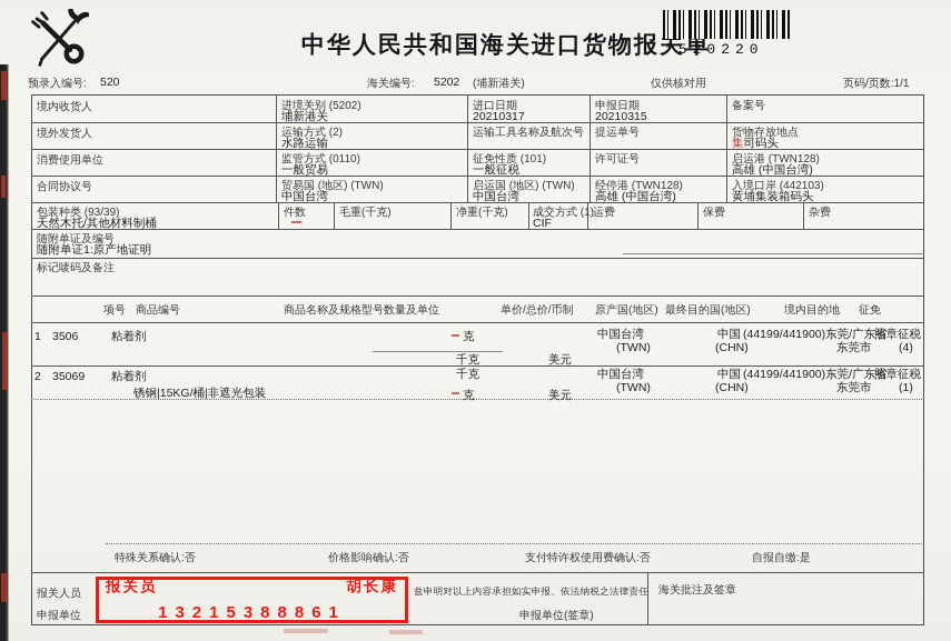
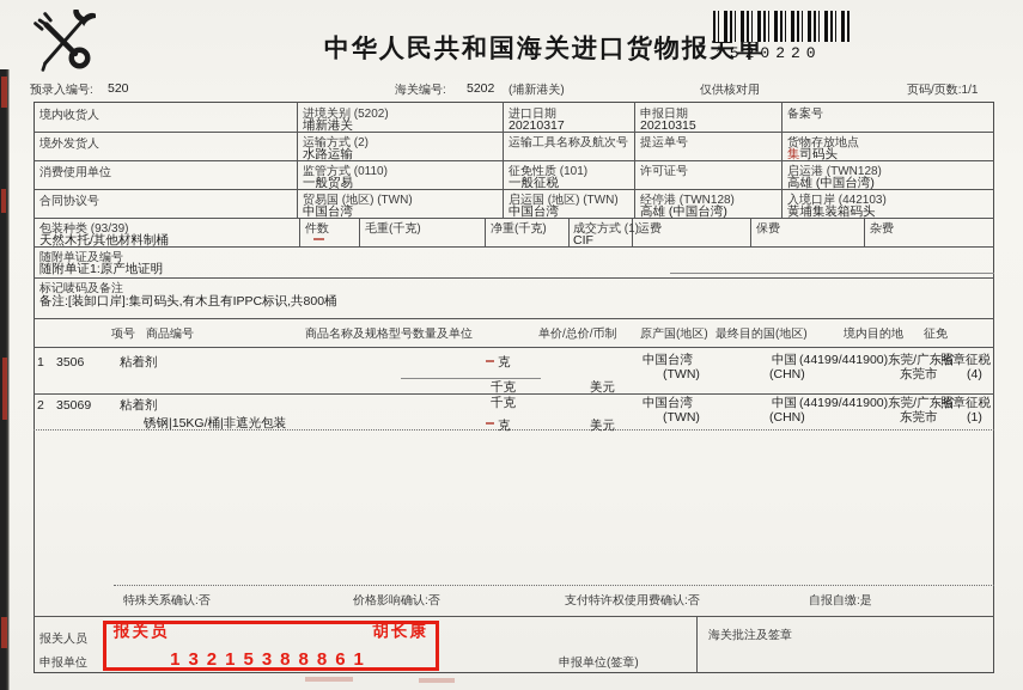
  中华人民共和国海关进口货物报关单
  *520220
  预录入编号:
  520
  海关编号:
  5202
  (埔新港关)
  仅供核对用
  页码/页数:1/1
  境内收货人
  进境关别 (5202)
  埔新港关
  进口日期
  20210317
  申报日期
  20210315
  备案号
  境外发货人
  运输方式 (2)
  水路运输
  运输工具名称及航次号
  提运单号
  货物存放地点
  集司码头
  消费使用单位
  监管方式 (0110)
  一般贸易
  征免性质 (101)
  一般征税
  许可证号
  启运港 (TWN128)
  高雄 (中国台湾)
  合同协议号
  贸易国 (地区) (TWN)
  中国台湾
  启运国 (地区) (TWN)
  中国台湾
  经停港 (TWN128)
  高雄 (中国台湾)
  入境口岸 (442103)
  黄埔集装箱码头
  包装种类 (93/39)
  天然木托/其他材料制桶
  件数
  毛重(千克)
  净重(千克)
  成交方式 (1)
  CIF
  运费
  保费
  杂费
  随附单证及编号
  随附单证1:原产地证明
  标记唛码及备注
+ 备注:[装卸口岸]:集司码头,有木且有IPPC标识,共800桶
  项号
  商品编号
  商品名称及规格型号
  数量及单位
  单价/总价/币制
  原产国(地区)
  最终目的国(地区)
  境内目的地
  征免
  1
  3506
  粘着剂
  克
  中国台湾
  (TWN)
  中国
  (44199/441900)东莞/广东省
  (CHN)
  东莞市
  照章征税
  (4)
  千克
  美元
  2
  35069
  粘着剂
  千克
  中国台湾
  (TWN)
  中国
  (44199/441900)东莞/广东省
  (CHN)
  东莞市
  照章征税
  (1)
  锈钢|15KG/桶|非遮光包装
  克
  美元
  特殊关系确认:否
  价格影响确认:否
  支付特许权使用费确认:否
  自报自缴:是
  报关人员
  申报单位
  报关员
  胡长康
  13215388861
- 兹申明对以上内容承担如实申报、依法纳税之法律责任
  申报单位(签章)
  海关批注及签章
